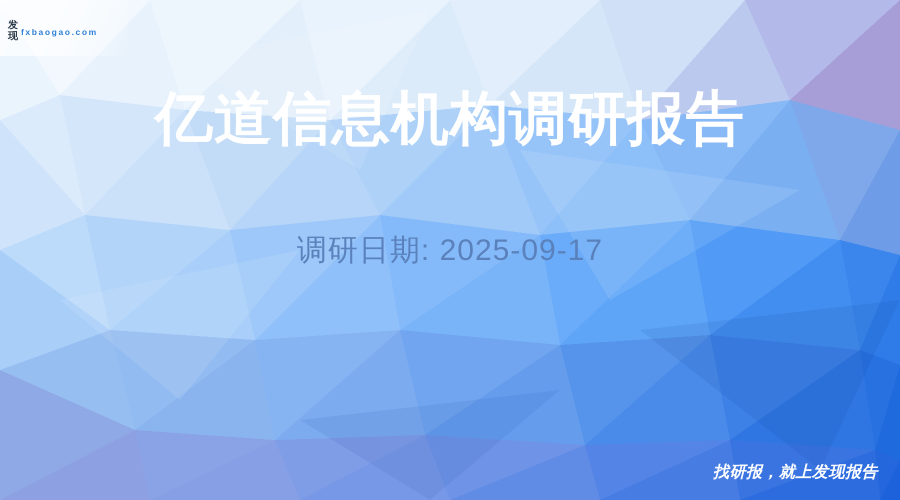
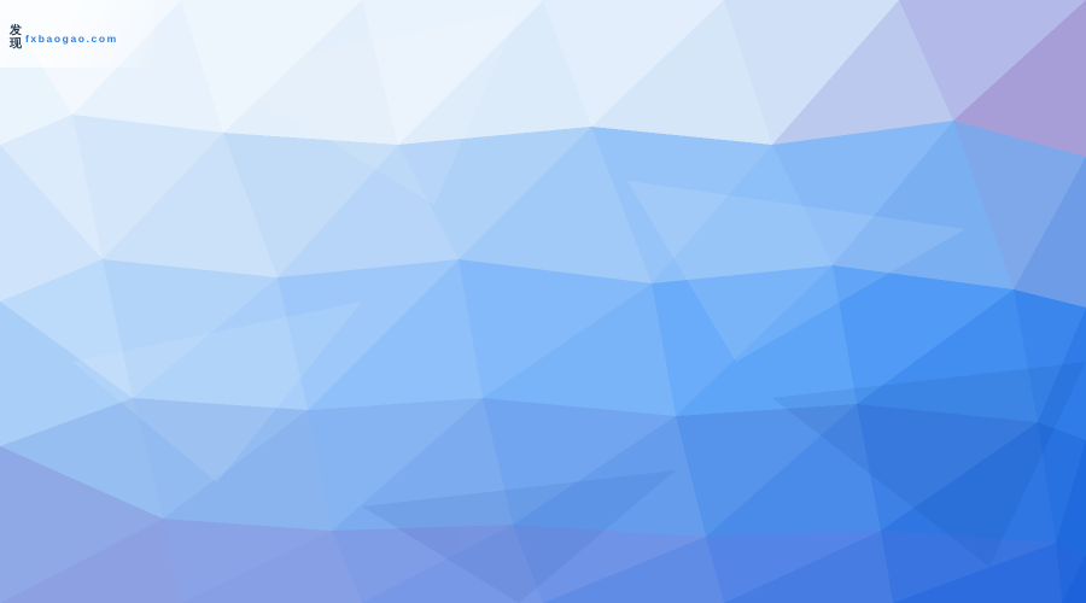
  发
  现
  fxbaogao.com
- 亿道信息机构调研报告
- 调研日期: 2025-09-17
- 找研报，就上发现报告
